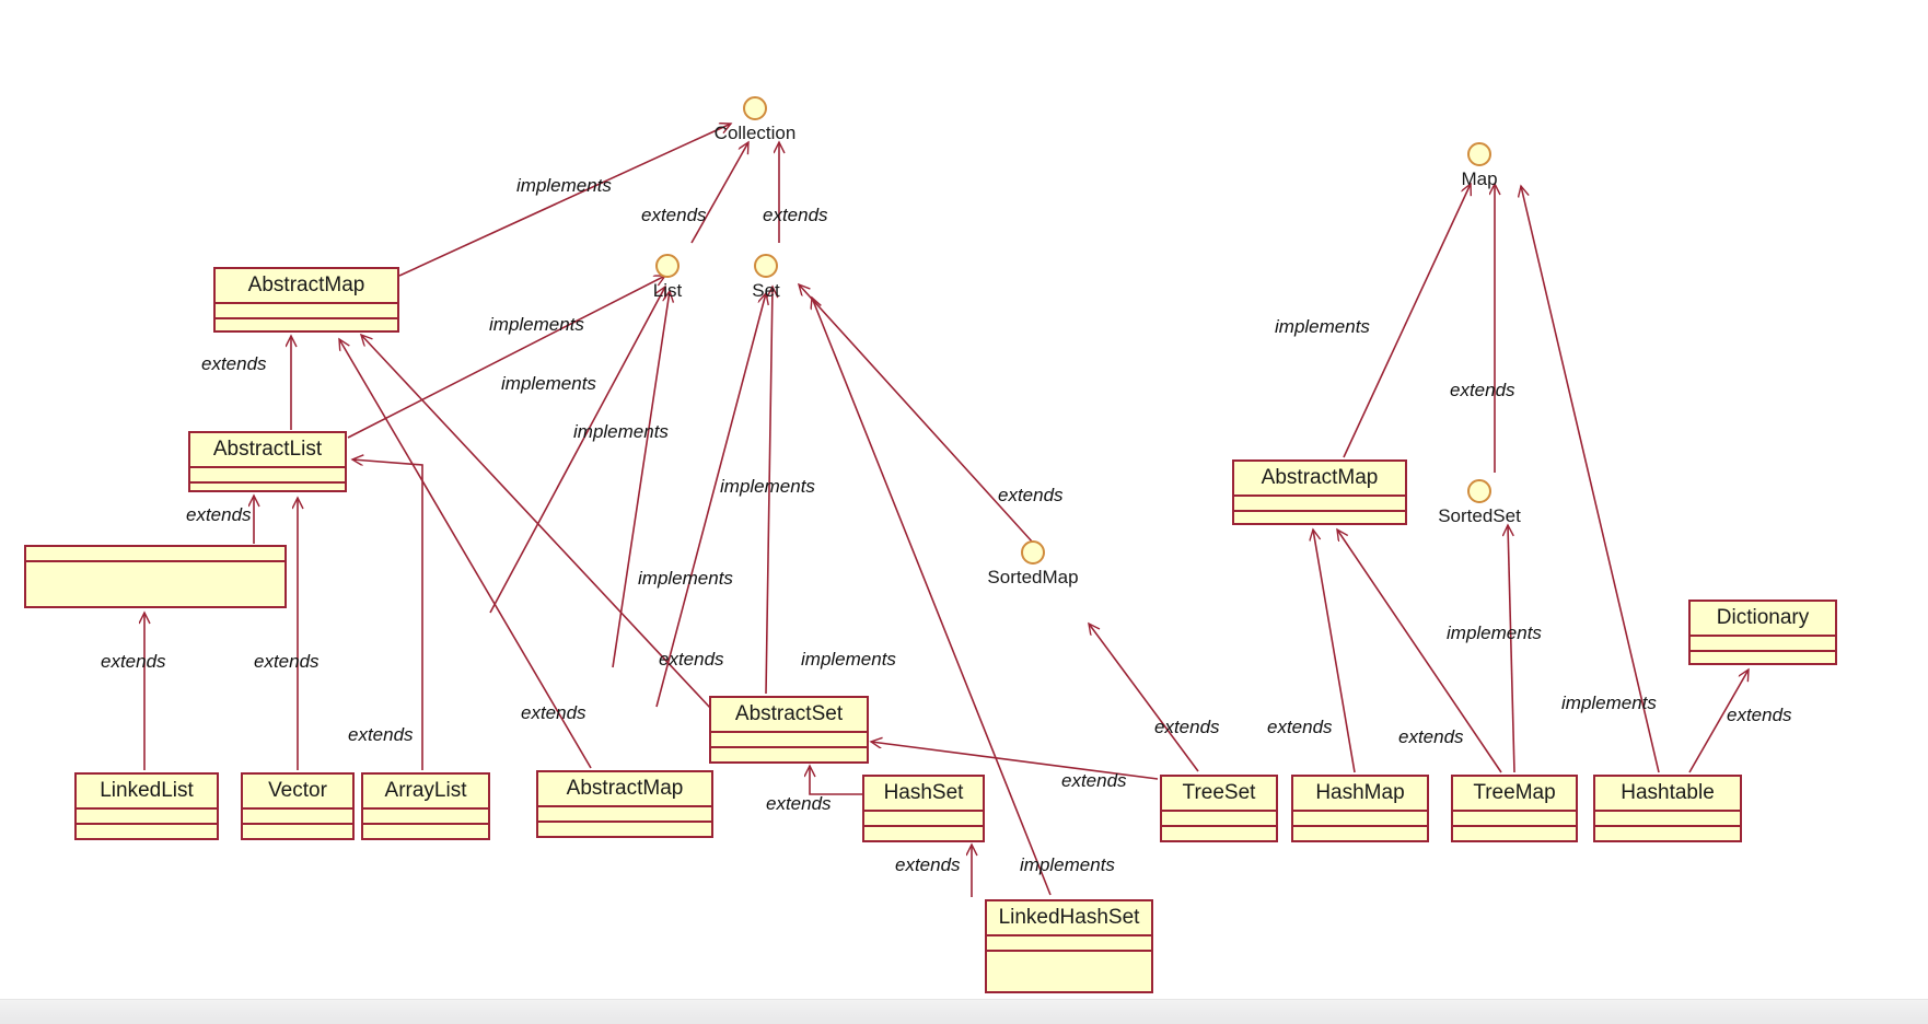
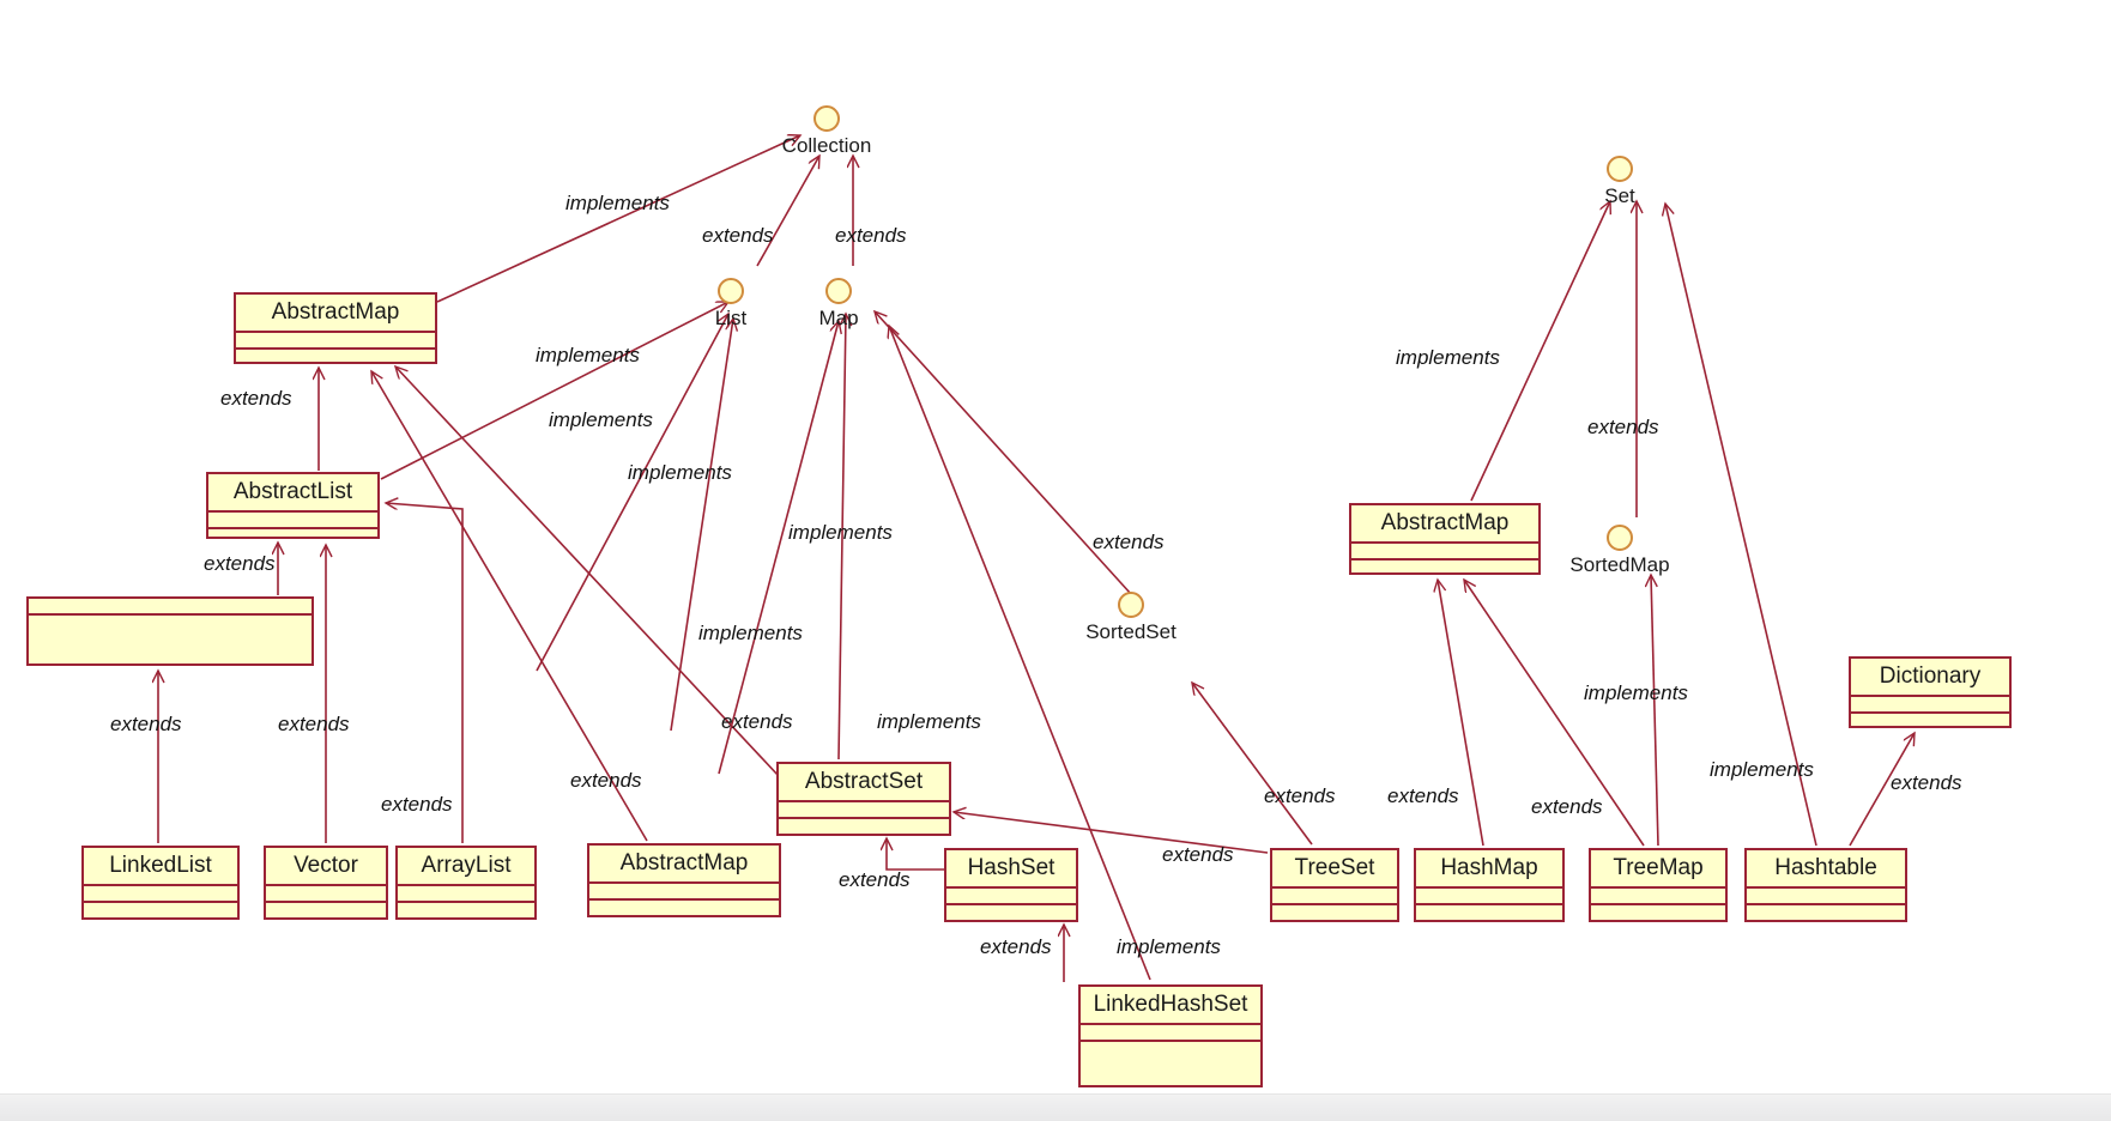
  AbstractMap
  AbstractList
  LinkedList
  Vector
  ArrayList
  AbstractMap
  AbstractSet
  HashSet
  LinkedHashSet
  TreeSet
  HashMap
  TreeMap
  Hashtable
  AbstractMap
  Dictionary
  Collection
  List
- Set
+ Map
- SortedMap
+ SortedSet
- Map
+ Set
- SortedSet
+ SortedMap
  implements
  extends
  extends
  implements
  extends
  implements
  implements
  extends
  implements
  extends
  implements
  extends
  extends
  extends
  extends
  extends
  implements
  extends
  extends
  extends
  extends
  extends
  extends
  implements
  implements
  extends
  implements
  implements
  extends
